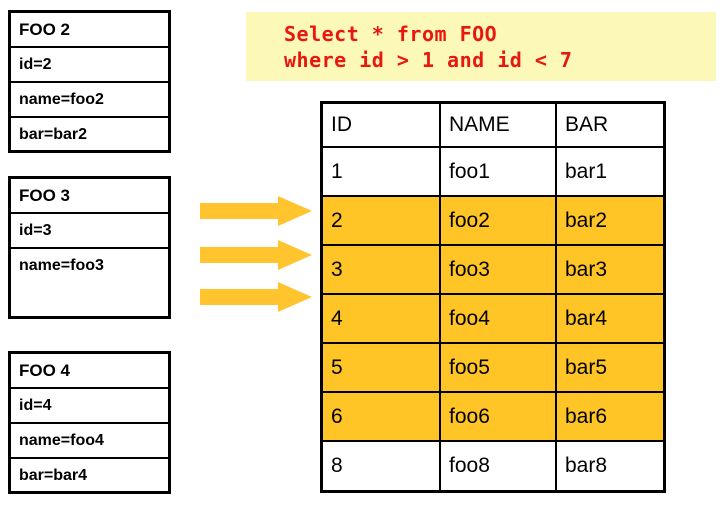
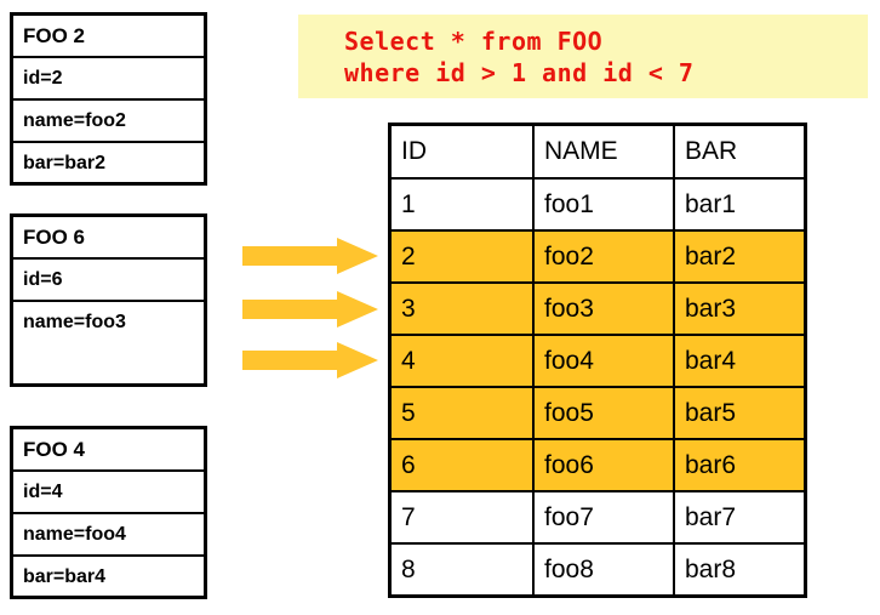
  FOO 2
  id=2
  name=foo2
  bar=bar2
- FOO 3
+ FOO 6
- id=3
+ id=6
  name=foo3
  FOO 4
  id=4
  name=foo4
  bar=bar4
  Select * from FOO
  where id > 1 and id < 7
  ID	NAME	BAR
  1	foo1	bar1
  2	foo2	bar2
  3	foo3	bar3
  4	foo4	bar4
  5	foo5	bar5
  6	foo6	bar6
+ 7	foo7	bar7
  8	foo8	bar8
